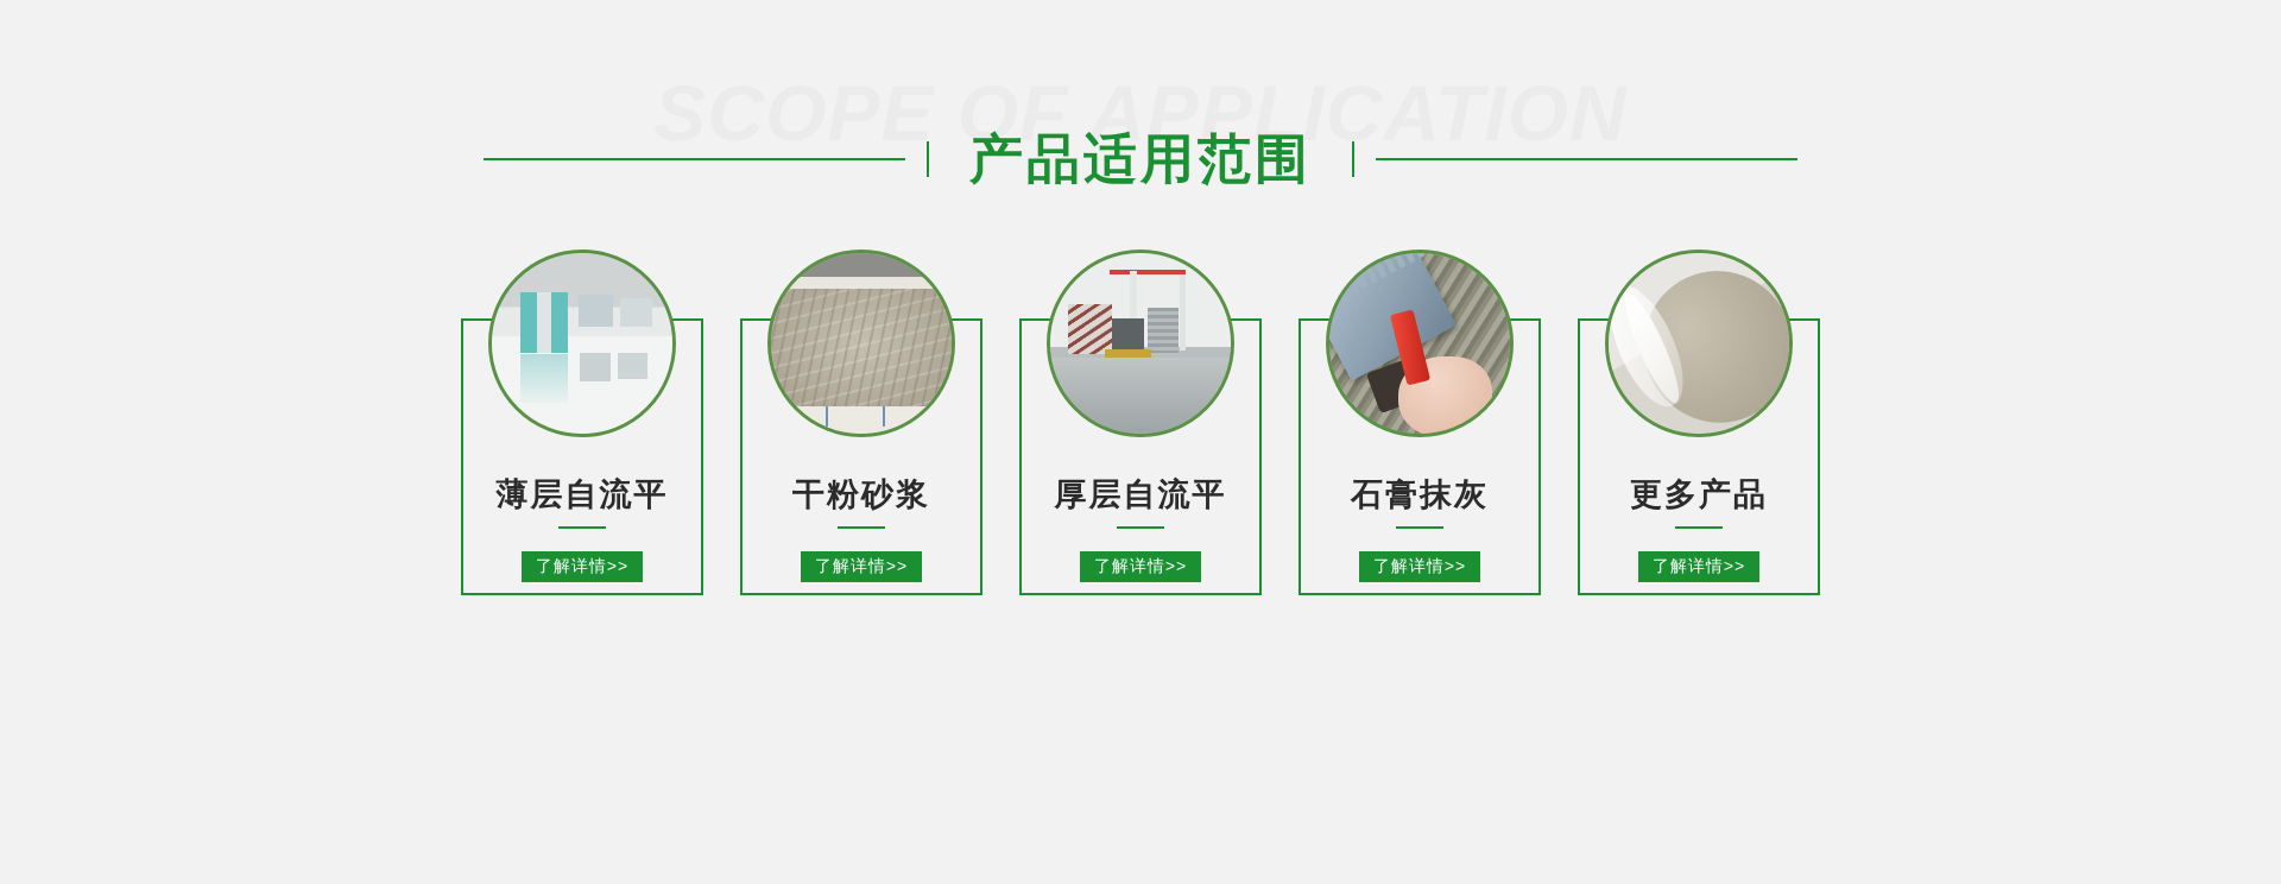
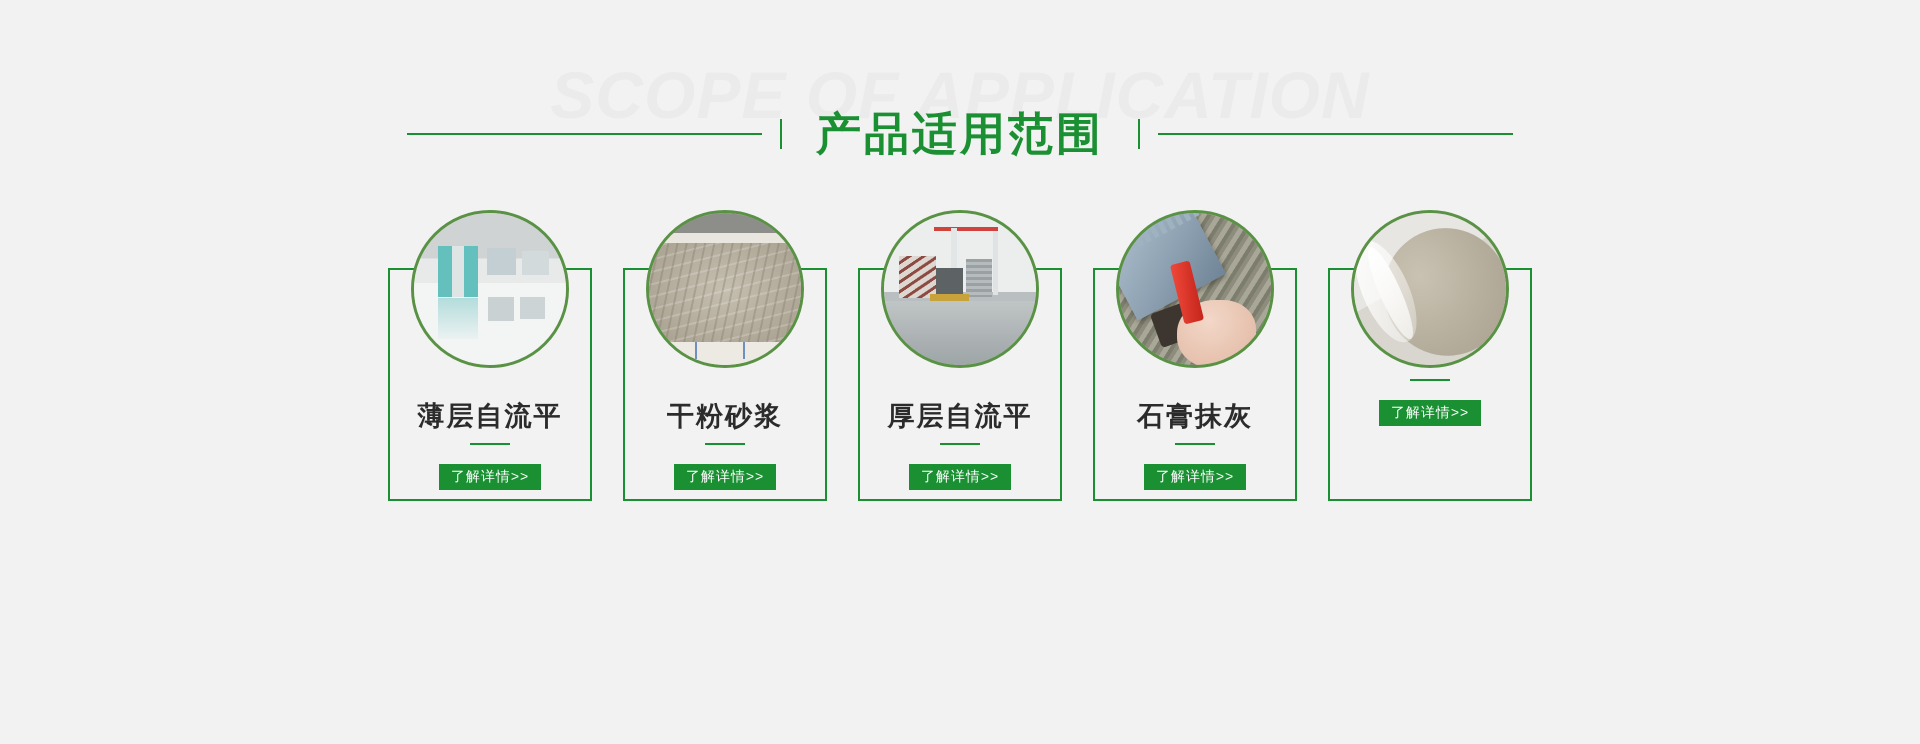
  SCOPE OF APPLICATION
  产品适用范围
  薄层自流平
  了解详情>>
  干粉砂浆
  了解详情>>
  厚层自流平
  了解详情>>
  石膏抹灰
  了解详情>>
- 更多产品
  了解详情>>
